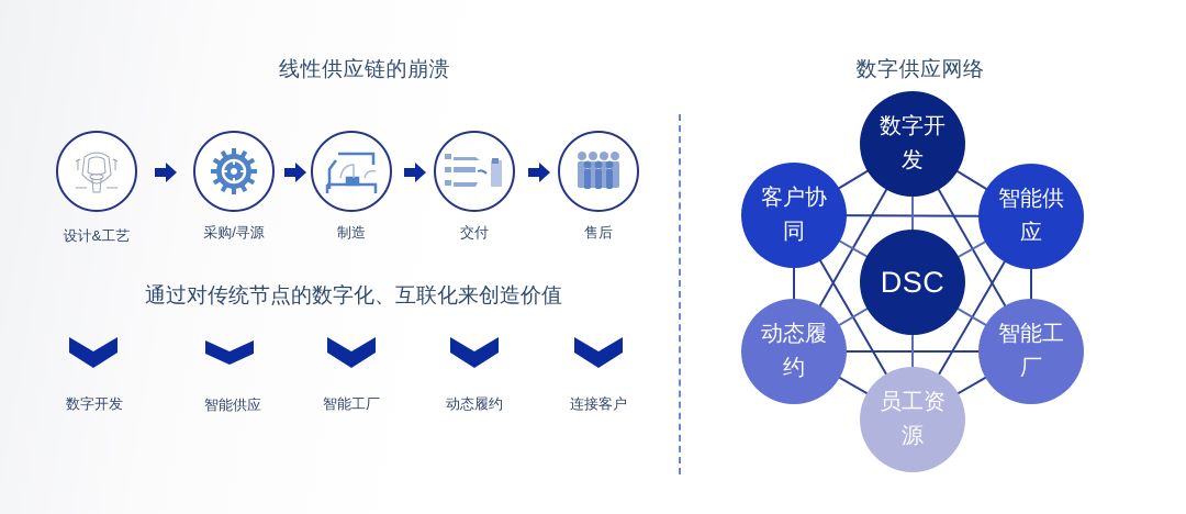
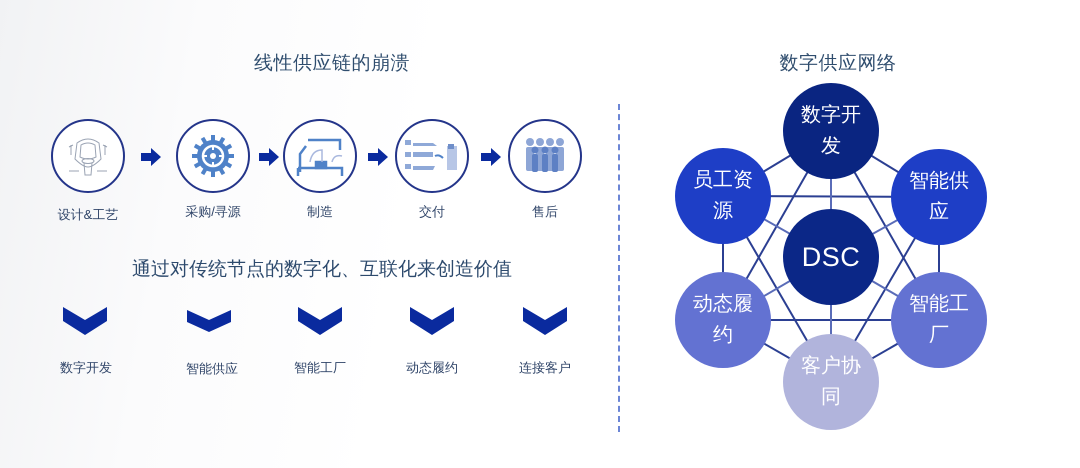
  线性供应链的崩溃
  设计&工艺
  采购/寻源
  制造
  交付
  售后
  通过对传统节点的数字化、互联化来创造价值
  数字开发
  智能供应
  智能工厂
  动态履约
  连接客户
  数字供应网络
  数字开发
  智能供应
  智能工厂
- 员工资源
+ 客户协同
  动态履约
- 客户协同
+ 员工资源
  DSC
